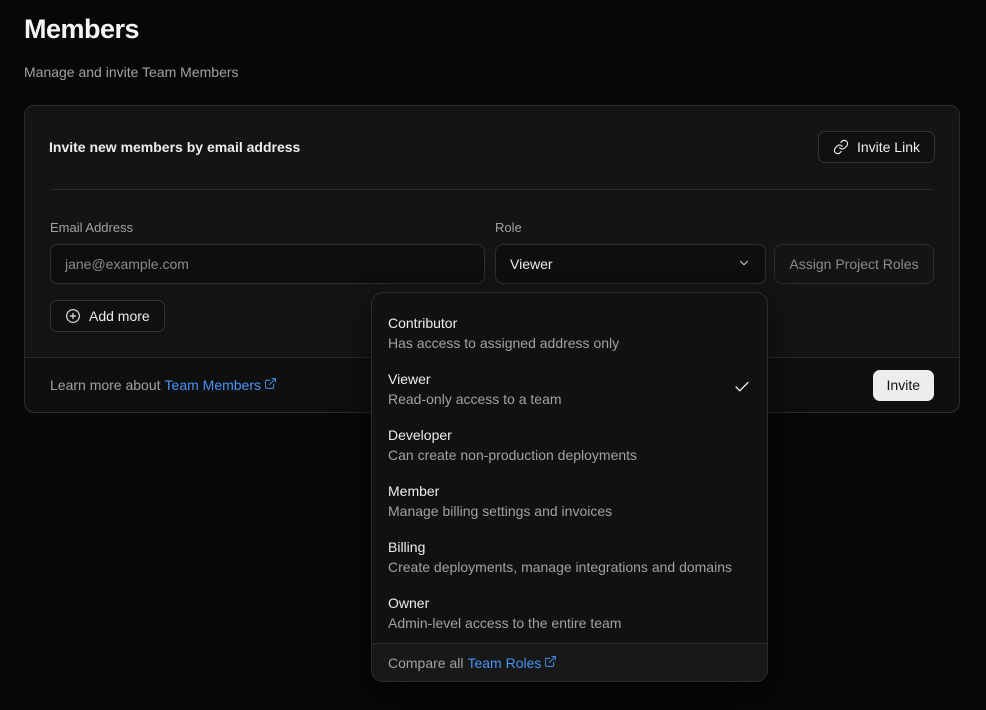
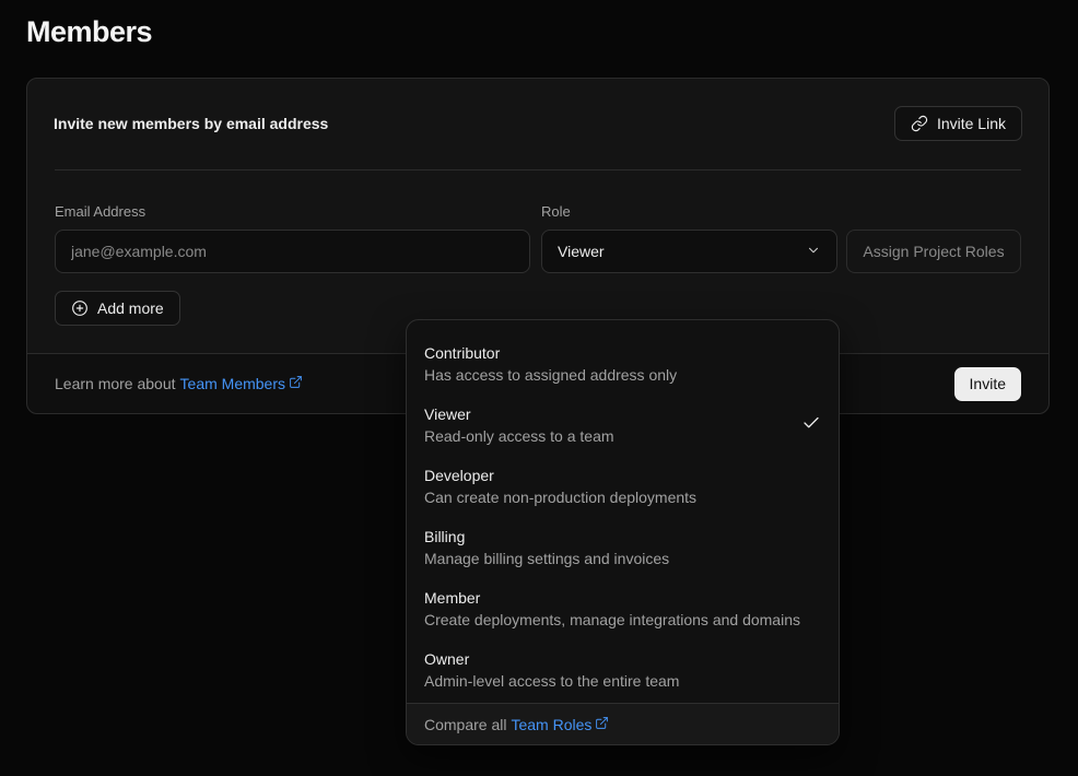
  Members
- Manage and invite Team Members
  Invite new members by email address
  Invite Link
  Email Address
  jane@example.com
  Role
  Viewer
  Assign Project Roles
  Add more
  Learn more about
  Team Members
  Invite
  Contributor
  Has access to assigned address only
  Viewer
  Read-only access to a team
  Developer
  Can create non-production deployments
- Member
+ Billing
  Manage billing settings and invoices
- Billing
+ Member
  Create deployments, manage integrations and domains
  Owner
  Admin-level access to the entire team
  Compare all
  Team Roles
